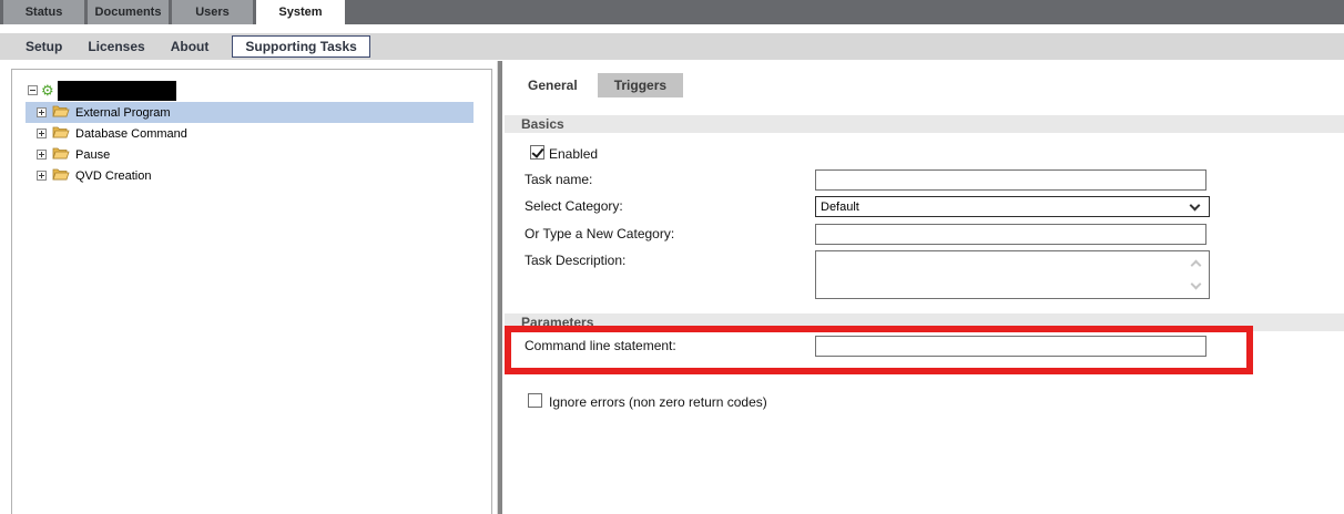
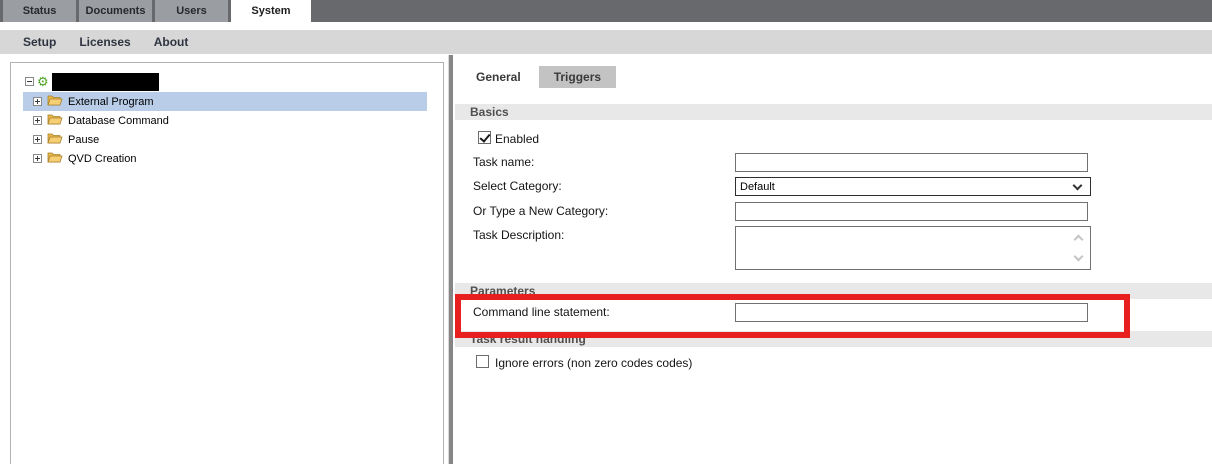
  Status
  Documents
  Users
  System
  Setup
  Licenses
  About
- Supporting Tasks
  ⚙
  External Program
  Database Command
  Pause
  QVD Creation
  General
  Triggers
  Basics
  Enabled
  Task name:
  Select Category:
  Default
  Or Type a New Category:
  Task Description:
  Parameters
  Command line statement:
+ Task result handling
- Ignore errors (non zero return codes)
+ Ignore errors (non zero codes codes)
